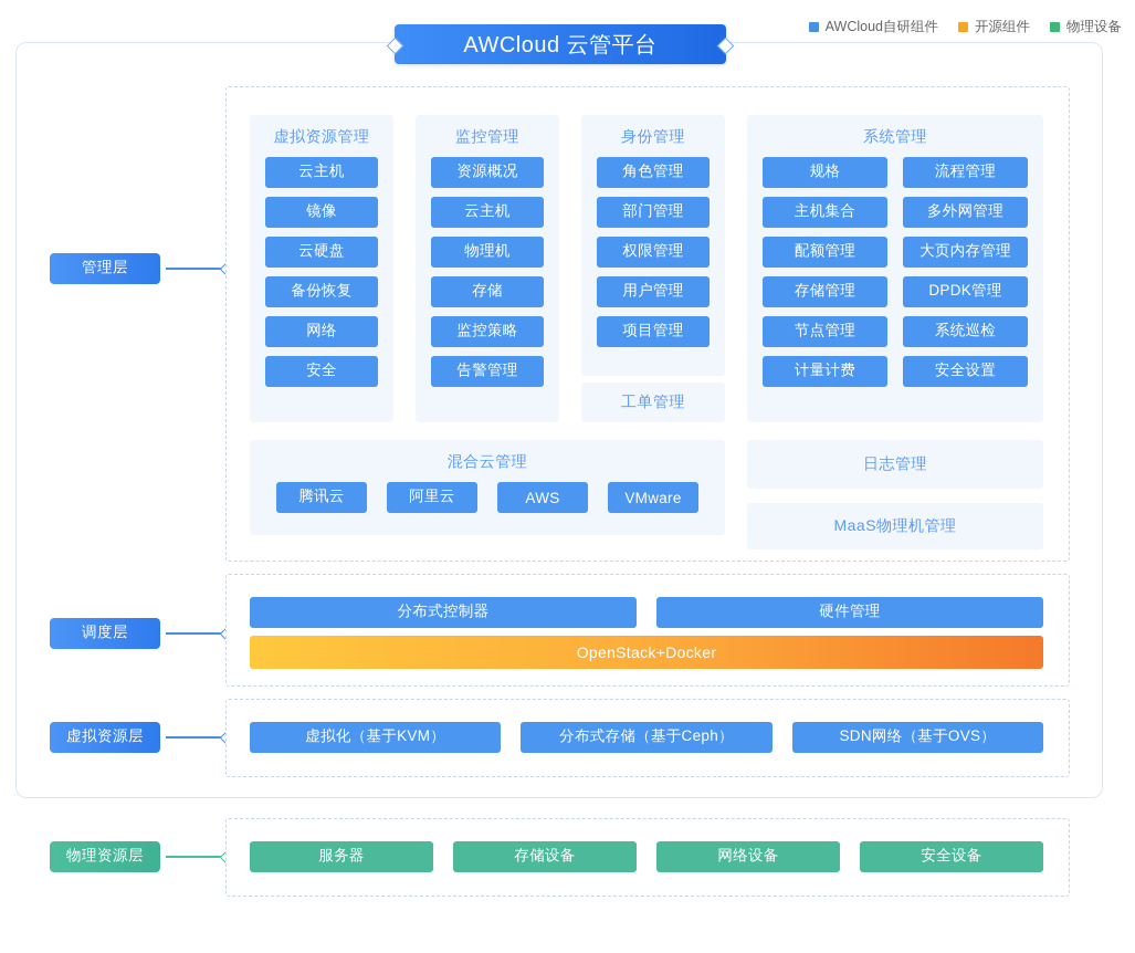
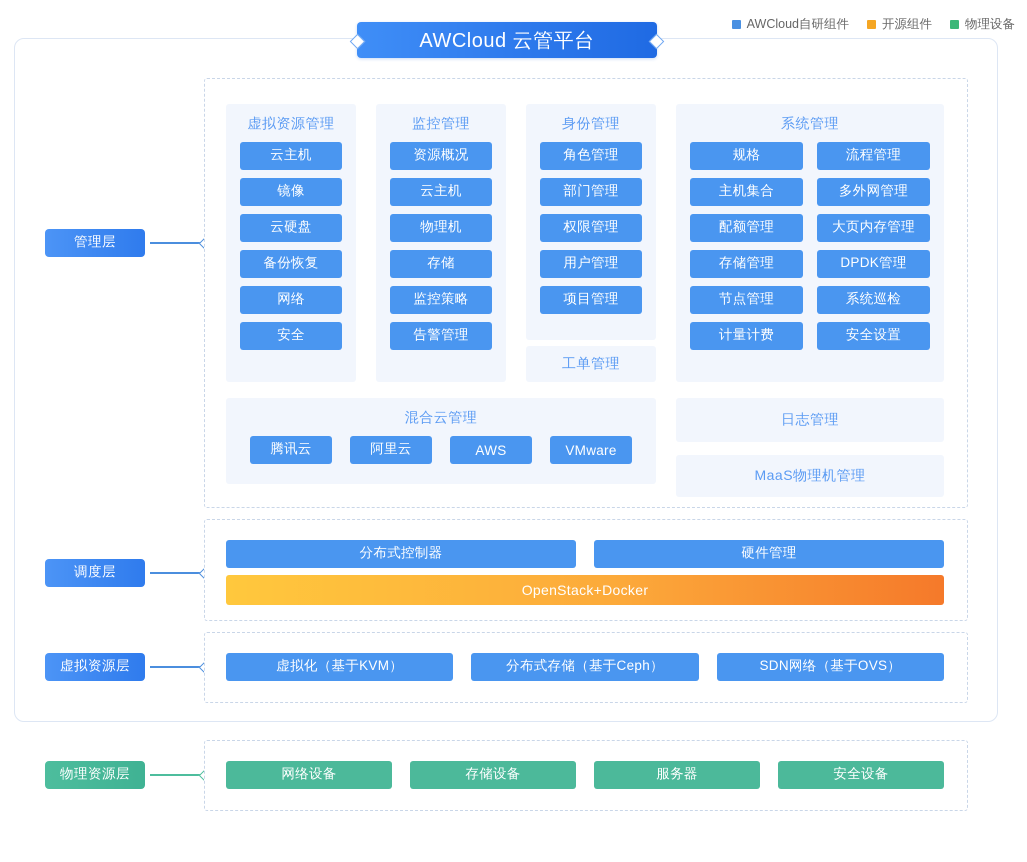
  AWCloud自研组件
  开源组件
  物理设备
  AWCloud 云管平台
  管理层
  虚拟资源管理
  云主机
  镜像
  云硬盘
  备份恢复
  网络
  安全
  监控管理
  资源概况
  云主机
  物理机
  存储
  监控策略
  告警管理
  身份管理
  角色管理
  部门管理
  权限管理
  用户管理
  项目管理
  工单管理
  系统管理
  规格
  流程管理
  主机集合
  多外网管理
  配额管理
  大页内存管理
  存储管理
  DPDK管理
  节点管理
  系统巡检
  计量计费
  安全设置
  混合云管理
  腾讯云
  阿里云
  AWS
  VMware
  日志管理
  MaaS物理机管理
  调度层
  分布式控制器
  硬件管理
  OpenStack+Docker
  虚拟资源层
  虚拟化（基于KVM）
  分布式存储（基于Ceph）
  SDN网络（基于OVS）
  物理资源层
- 服务器
+ 网络设备
  存储设备
- 网络设备
+ 服务器
  安全设备
